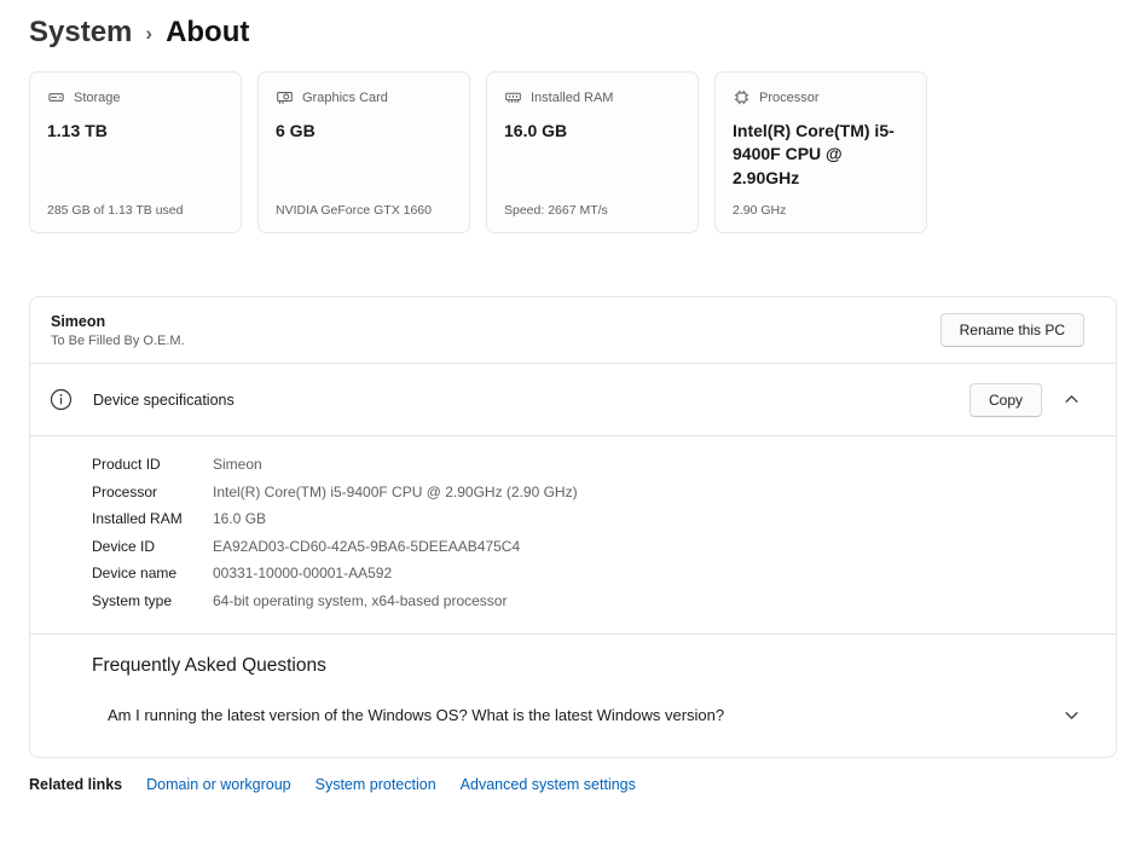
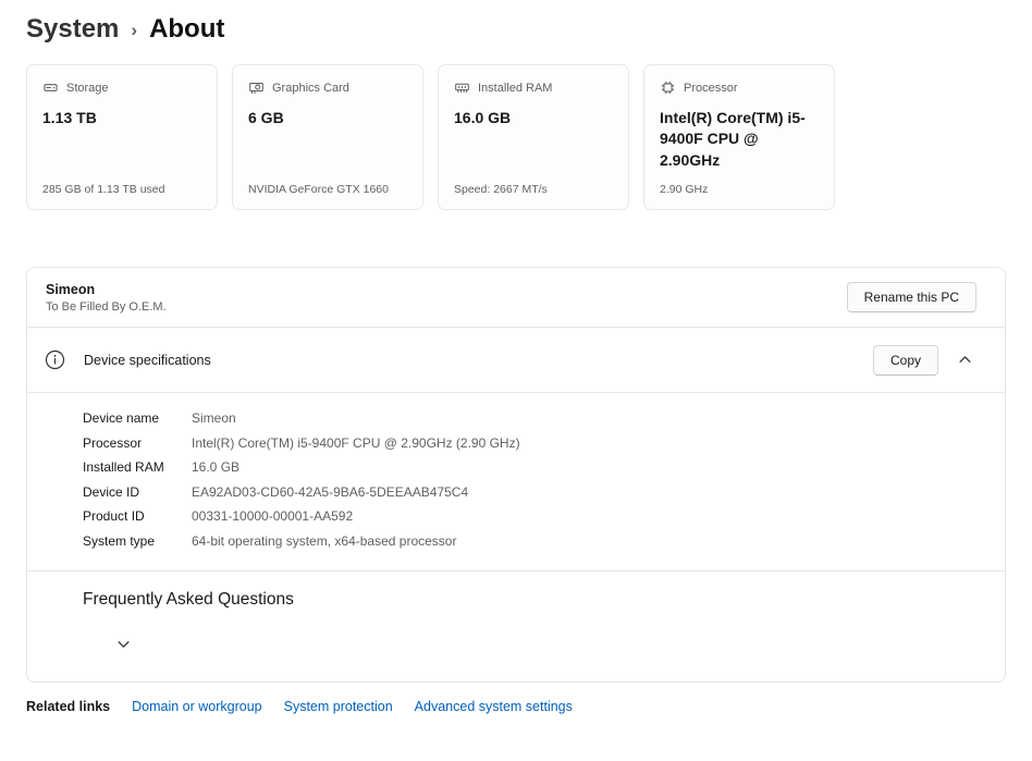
  System
  ›
  About
  Storage
  1.13 TB
  285 GB of 1.13 TB used
  Graphics Card
  6 GB
  NVIDIA GeForce GTX 1660
  Installed RAM
  16.0 GB
  Speed: 2667 MT/s
  Processor
  Intel(R) Core(TM) i5-9400F CPU @ 2.90GHz
  2.90 GHz
  Simeon
  To Be Filled By O.E.M.
  Rename this PC
  Device specifications
  Copy
- Product ID
+ Device name
  Simeon
  Processor
  Intel(R) Core(TM) i5-9400F CPU @ 2.90GHz (2.90 GHz)
  Installed RAM
  16.0 GB
  Device ID
  EA92AD03-CD60-42A5-9BA6-5DEEAAB475C4
- Device name
+ Product ID
  00331-10000-00001-AA592
  System type
  64-bit operating system, x64-based processor
  Frequently Asked Questions
- Am I running the latest version of the Windows OS? What is the latest Windows version?
  Related links
  Domain or workgroup
  System protection
  Advanced system settings
